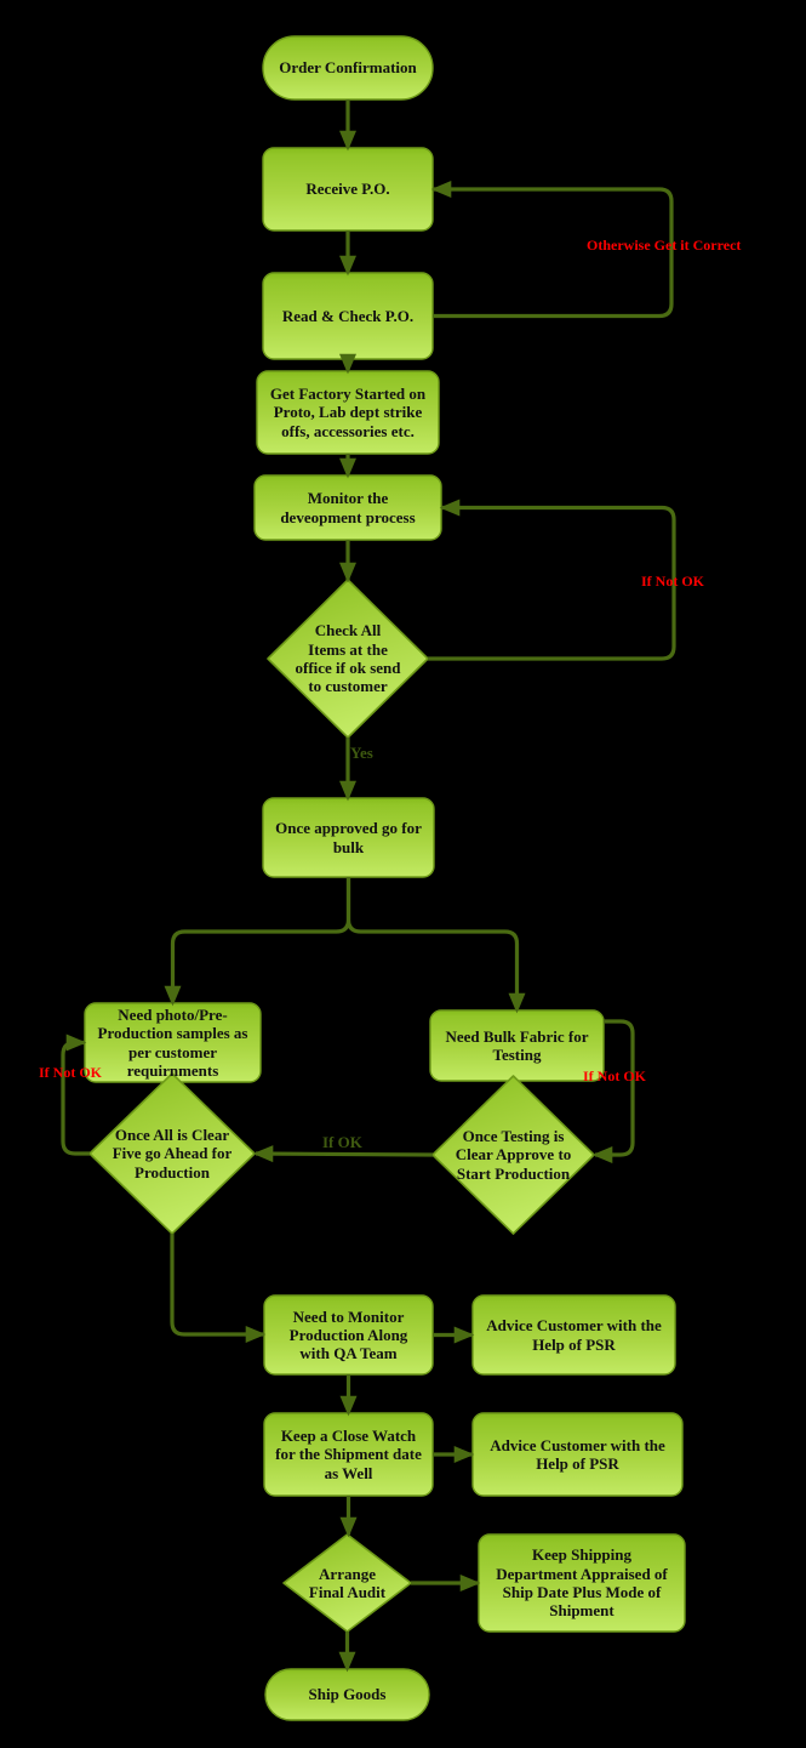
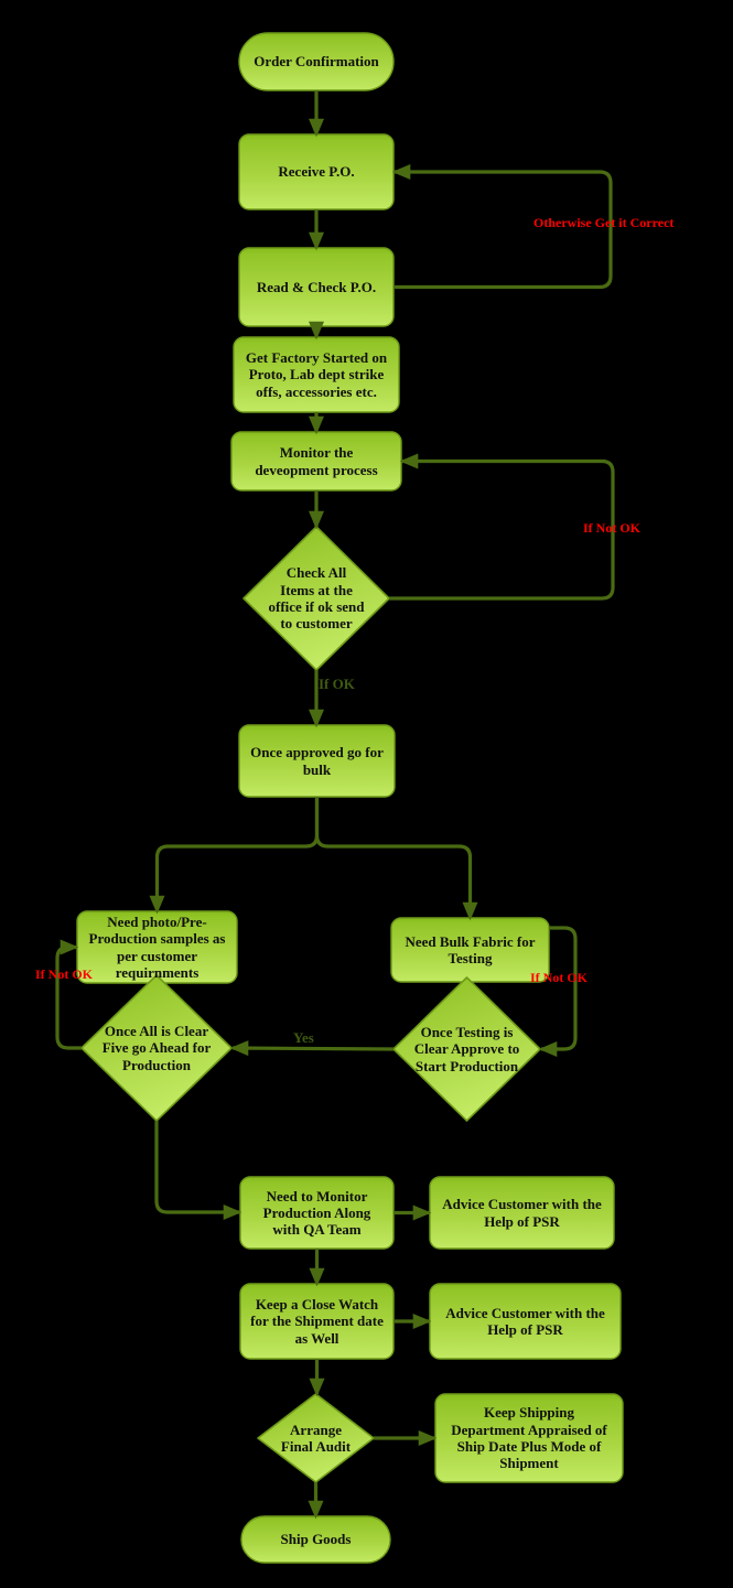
  Order Confirmation
  Receive P.O.
  Read & Check P.O.
  Get Factory Started on
  Proto, Lab dept strike
  offs, accessories etc.
  Monitor the
  deveopment process
  Check All
  Items at the
  office if ok send
  to customer
  Once approved go for
  bulk
  Need photo/Pre-
  Production samples as
  per customer
  requirnments
  Need Bulk Fabric for
  Testing
  Once All is Clear
  Five go Ahead for
  Production
  Once Testing is
  Clear Approve to
  Start Production
  Need to Monitor
  Production Along
  with QA Team
  Advice Customer with the
  Help of PSR
  Keep a Close Watch
  for the Shipment date
  as Well
  Advice Customer with the
  Help of PSR
  Arrange
  Final Audit
  Keep Shipping
  Department Appraised of
  Ship Date Plus Mode of
  Shipment
  Ship Goods
  Otherwise Get it Correct
  If Not OK
- Yes
+ If OK
  If Not OK
  If Not OK
- If OK
+ Yes
